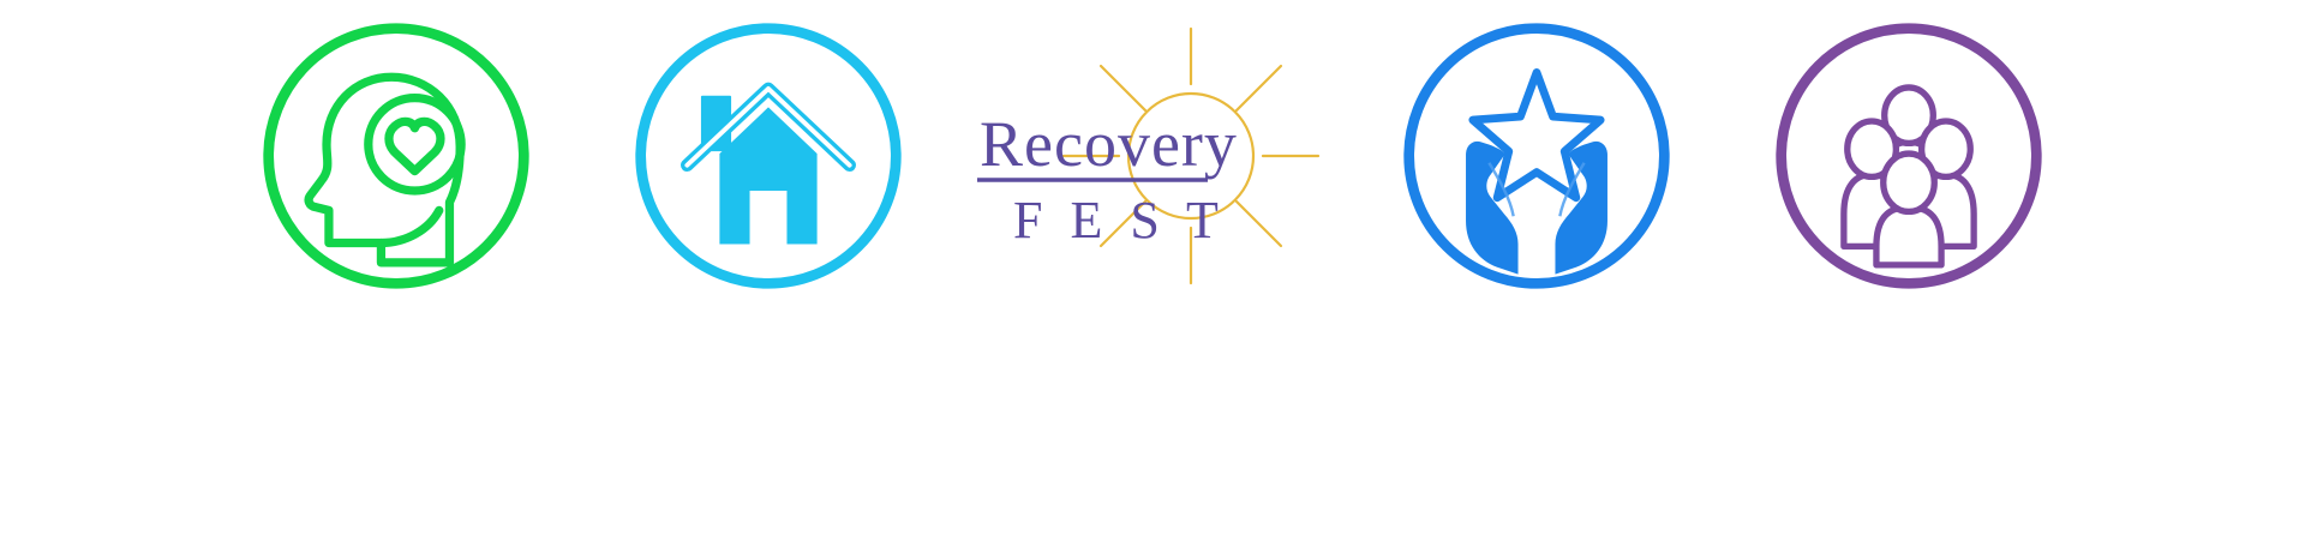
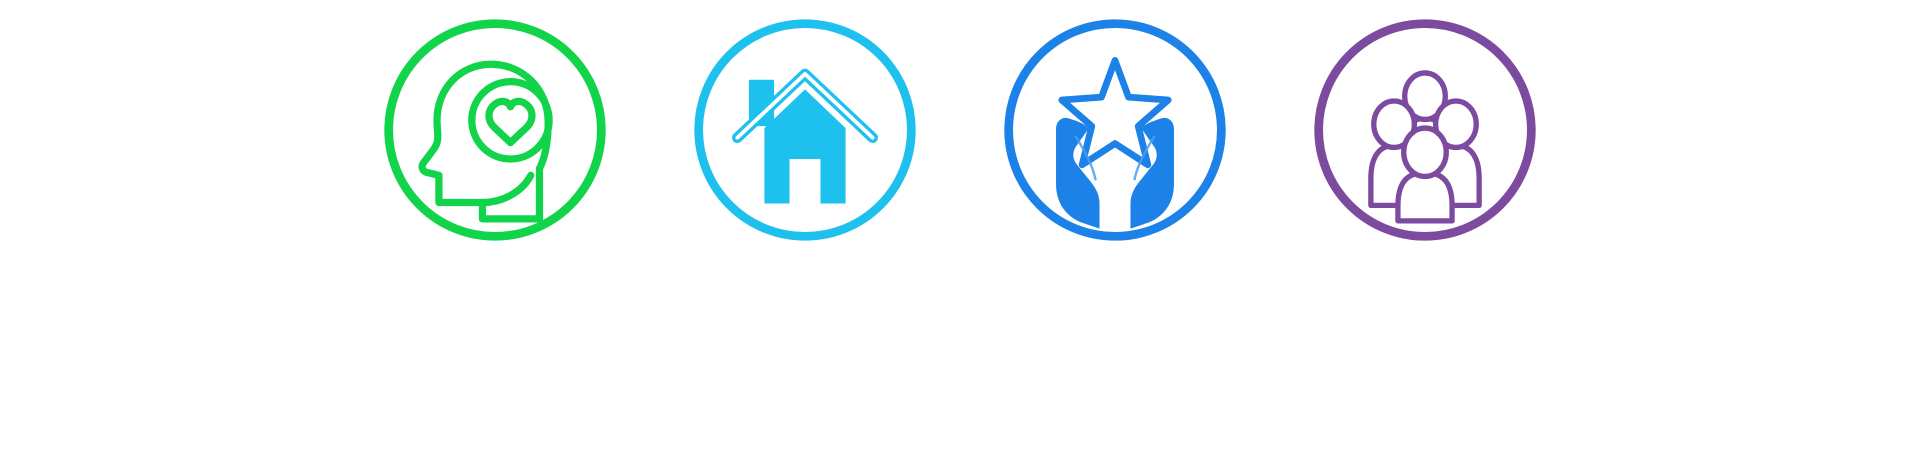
- Recovery
- F E S T
